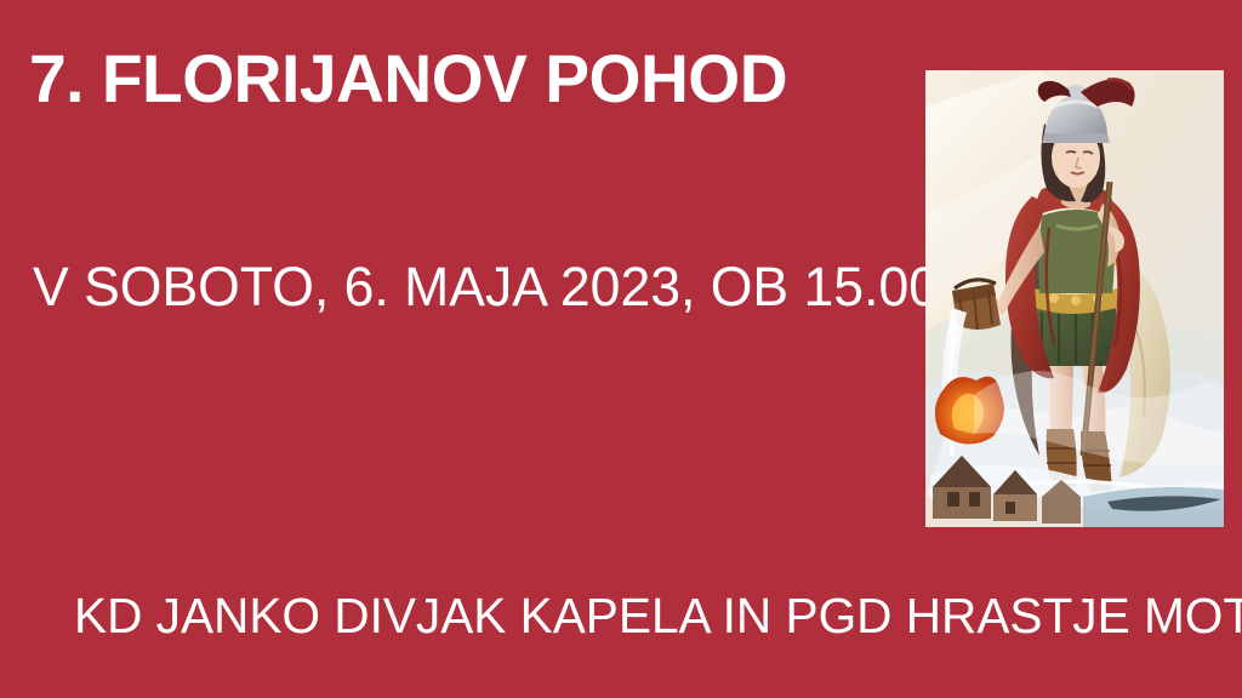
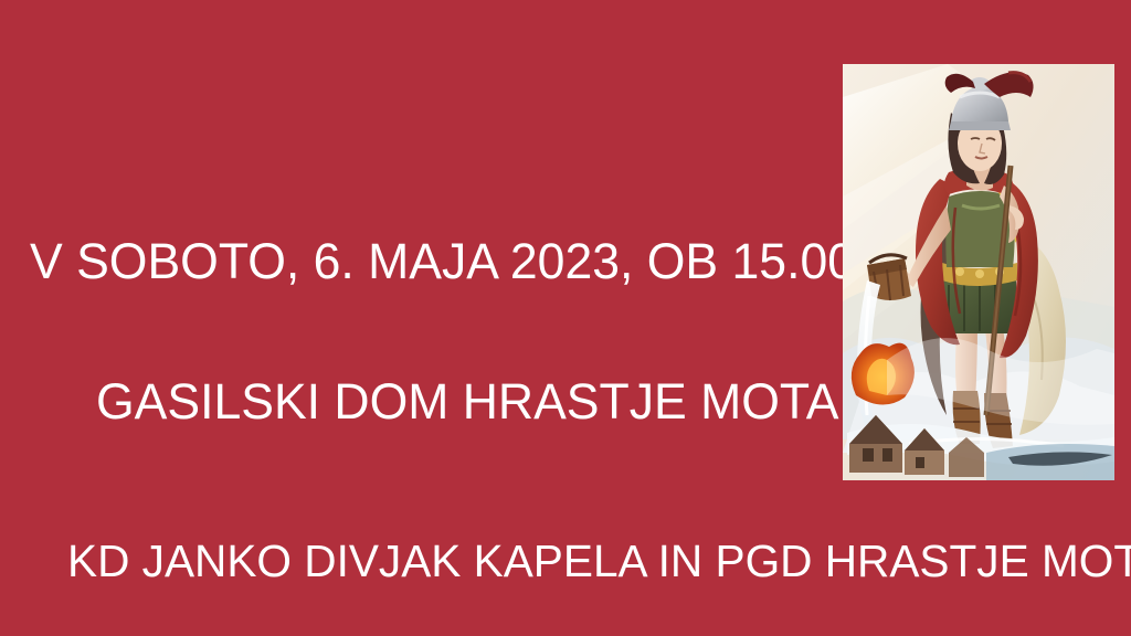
- 7. FLORIJANOV POHOD
  V SOBOTO, 6. MAJA 2023, OB 15.00
+ GASILSKI DOM HRASTJE MOTA
  KD JANKO DIVJAK KAPELA IN PGD HRASTJE MOT
